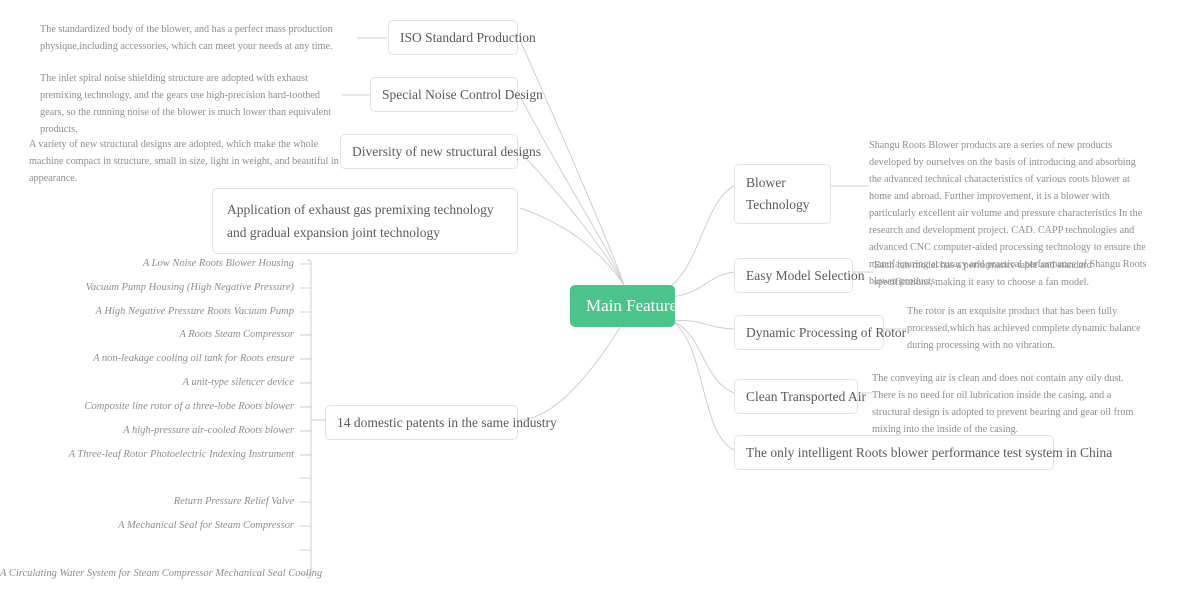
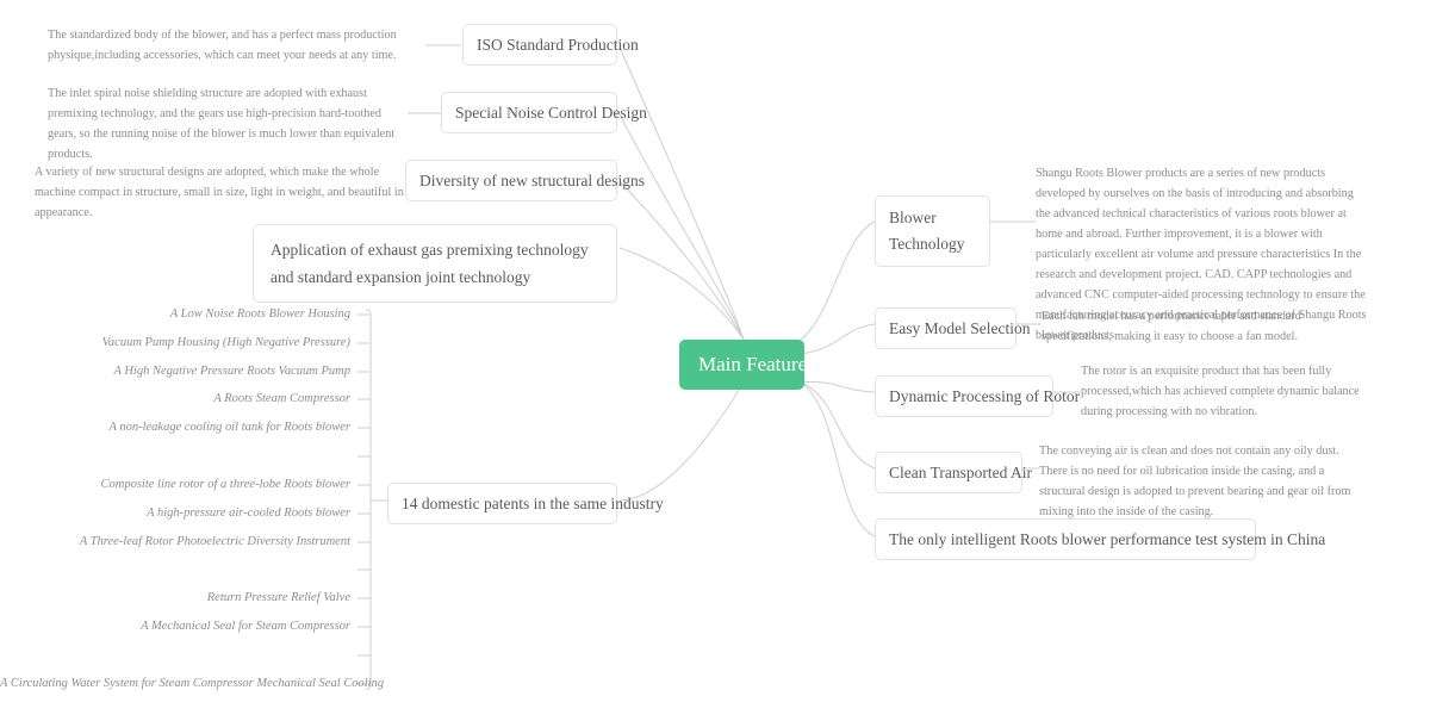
  Main Features
  ISO Standard Production
  Special Noise Control Design
  Diversity of new structural designs
- Application of exhaust gas premixing technology and gradual expansion joint technology
+ Application of exhaust gas premixing technology and standard expansion joint technology
  14 domestic patents in the same industry
  The standardized body of the blower, and has a perfect mass production physique,including accessories, which can meet your needs at any time.
  The inlet spiral noise shielding structure are adopted with exhaust premixing technology, and the gears use high-precision hard-toothed gears, so the running noise of the blower is much lower than equivalent products.
  A variety of new structural designs are adopted, which make the whole machine compact in structure, small in size, light in weight, and beautiful in appearance.
  A Low Noise Roots Blower Housing
  Vacuum Pump Housing (High Negative Pressure)
  A High Negative Pressure Roots Vacuum Pump
  A Roots Steam Compressor
- A non-leakage cooling oil tank for Roots ensure
+ A non-leakage cooling oil tank for Roots blower
- A unit-type silencer device
  Composite line rotor of a three-lobe Roots blower
  A high-pressure air-cooled Roots blower
- A Three-leaf Rotor Photoelectric Indexing Instrument
+ A Three-leaf Rotor Photoelectric Diversity Instrument
  Return Pressure Relief Valve
  A Mechanical Seal for Steam Compressor
  A Circulating Water System for Steam Compressor Mechanical Seal Cooling
  Blower Technology
  Easy Model Selection
  Dynamic Processing of Rotor
  Clean Transported Air
  The only intelligent Roots blower performance test system in China
  Shangu Roots Blower products are a series of new products developed by ourselves on the basis of introducing and absorbing the advanced technical characteristics of various roots blower at home and abroad. Further improvement, it is a blower with particularly excellent air volume and pressure characteristics In the research and development project. CAD. CAPP technologies and advanced CNC computer-aided processing technology to ensure the manufacturing accuracy and practical performance of Shangu Roots blower products
  Each fan model has a performance table and standard specifications, making it easy to choose a fan model.
  The rotor is an exquisite product that has been fully processed,which has achieved complete dynamic balance during processing with no vibration.
  The conveying air is clean and does not contain any oily dust. There is no need for oil lubrication inside the casing, and a structural design is adopted to prevent bearing and gear oil from mixing into the inside of the casing.
